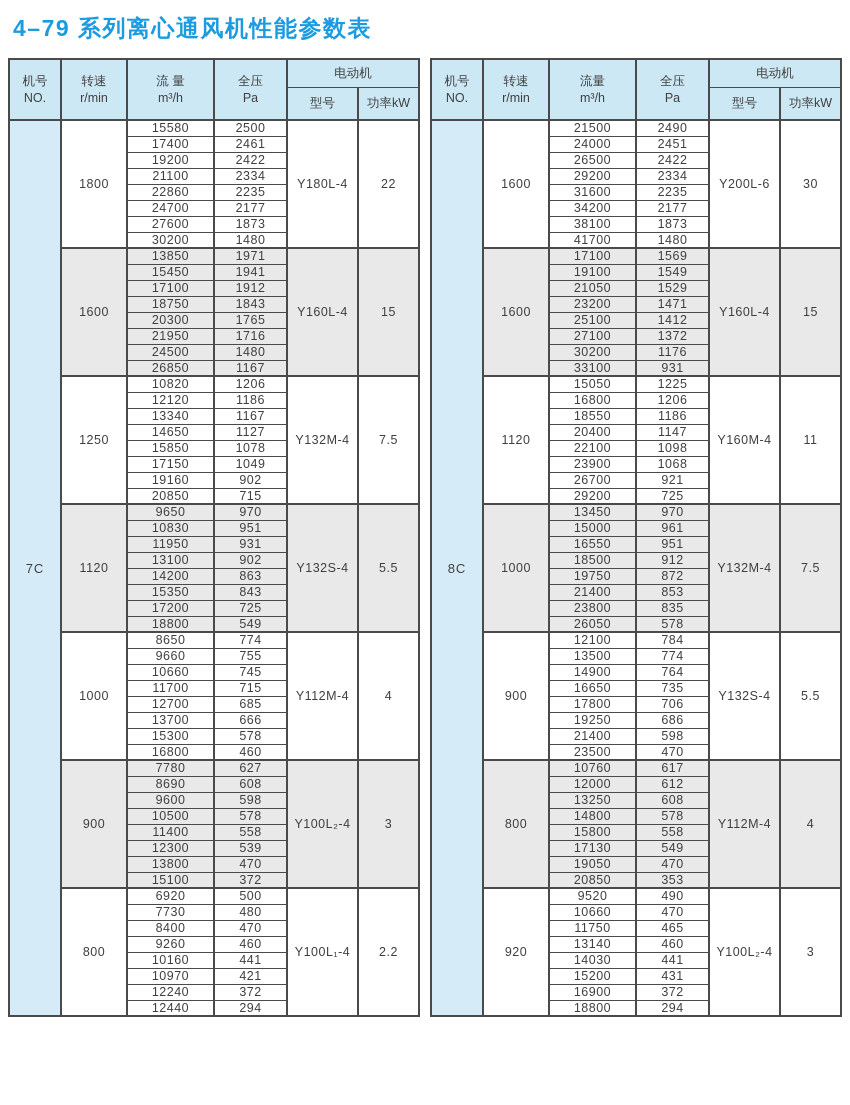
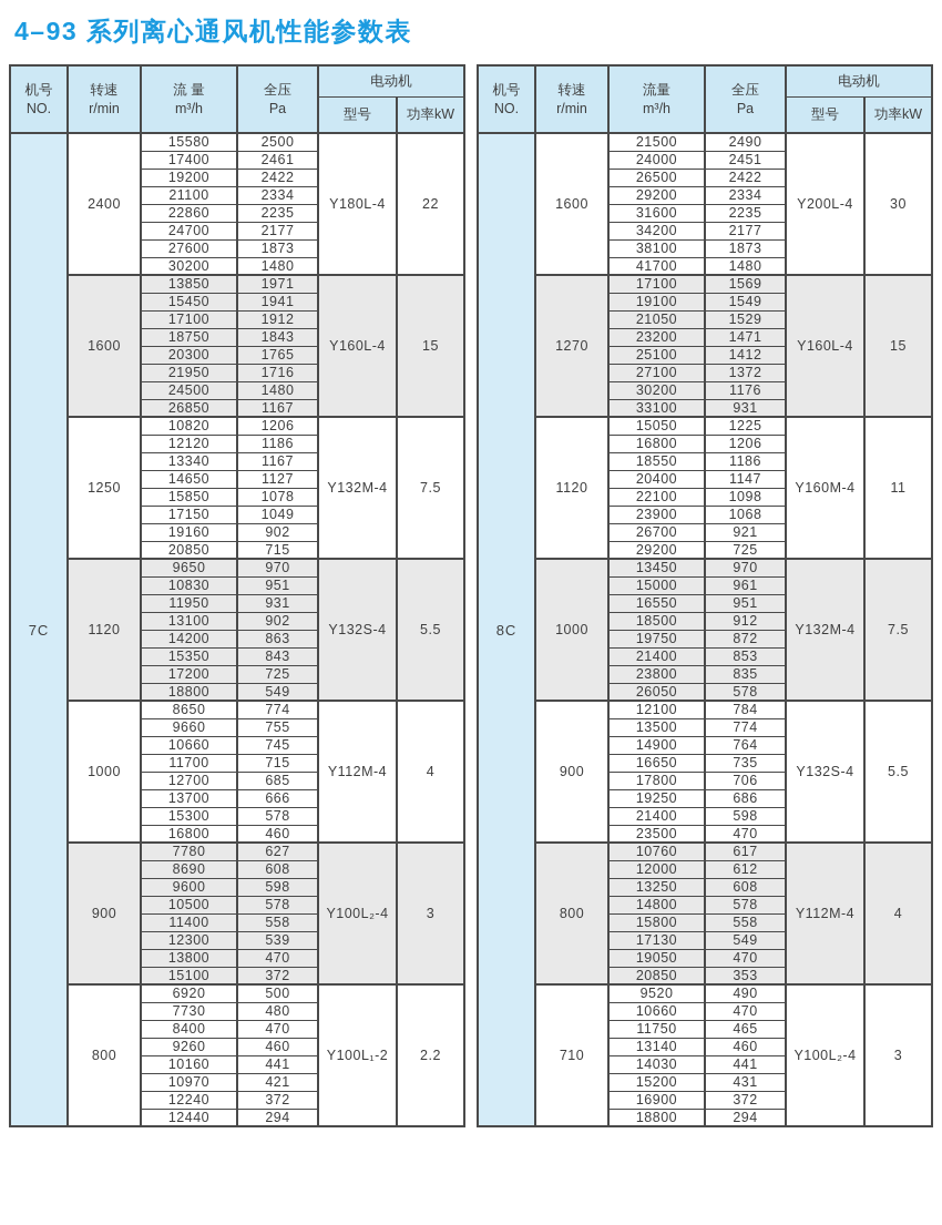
- 4–79 系列离心通风机性能参数表
+ 4–93 系列离心通风机性能参数表
  机号NO.	转速r/min	流 量m³/h	全压Pa	电动机
  型号	功率kW
- 7C	1800	15580	2500	Y180L-4	22
+ 7C	2400	15580	2500	Y180L-4	22
  17400	2461
  19200	2422
  21100	2334
  22860	2235
  24700	2177
  27600	1873
  30200	1480
  1600	13850	1971	Y160L-4	15
  15450	1941
  17100	1912
  18750	1843
  20300	1765
  21950	1716
  24500	1480
  26850	1167
  1250	10820	1206	Y132M-4	7.5
  12120	1186
  13340	1167
  14650	1127
  15850	1078
  17150	1049
  19160	902
  20850	715
  1120	9650	970	Y132S-4	5.5
  10830	951
  11950	931
  13100	902
  14200	863
  15350	843
  17200	725
  18800	549
  1000	8650	774	Y112M-4	4
  9660	755
  10660	745
  11700	715
  12700	685
  13700	666
  15300	578
  16800	460
  900	7780	627	Y100L₂-4	3
  8690	608
  9600	598
  10500	578
  11400	558
  12300	539
  13800	470
  15100	372
- 800	6920	500	Y100L₁-4	2.2
+ 800	6920	500	Y100L₁-2	2.2
  7730	480
  8400	470
  9260	460
  10160	441
  10970	421
  12240	372
  12440	294
  机号NO.	转速r/min	流量m³/h	全压Pa	电动机
  型号	功率kW
- 8C	1600	21500	2490	Y200L-6	30
+ 8C	1600	21500	2490	Y200L-4	30
  24000	2451
  26500	2422
  29200	2334
  31600	2235
  34200	2177
  38100	1873
  41700	1480
- 1600	17100	1569	Y160L-4	15
+ 1270	17100	1569	Y160L-4	15
  19100	1549
  21050	1529
  23200	1471
  25100	1412
  27100	1372
  30200	1176
  33100	931
  1120	15050	1225	Y160M-4	11
  16800	1206
  18550	1186
  20400	1147
  22100	1098
  23900	1068
  26700	921
  29200	725
  1000	13450	970	Y132M-4	7.5
  15000	961
  16550	951
  18500	912
  19750	872
  21400	853
  23800	835
  26050	578
  900	12100	784	Y132S-4	5.5
  13500	774
  14900	764
  16650	735
  17800	706
  19250	686
  21400	598
  23500	470
  800	10760	617	Y112M-4	4
  12000	612
  13250	608
  14800	578
  15800	558
  17130	549
  19050	470
  20850	353
- 920	9520	490	Y100L₂-4	3
+ 710	9520	490	Y100L₂-4	3
  10660	470
  11750	465
  13140	460
  14030	441
  15200	431
  16900	372
  18800	294
